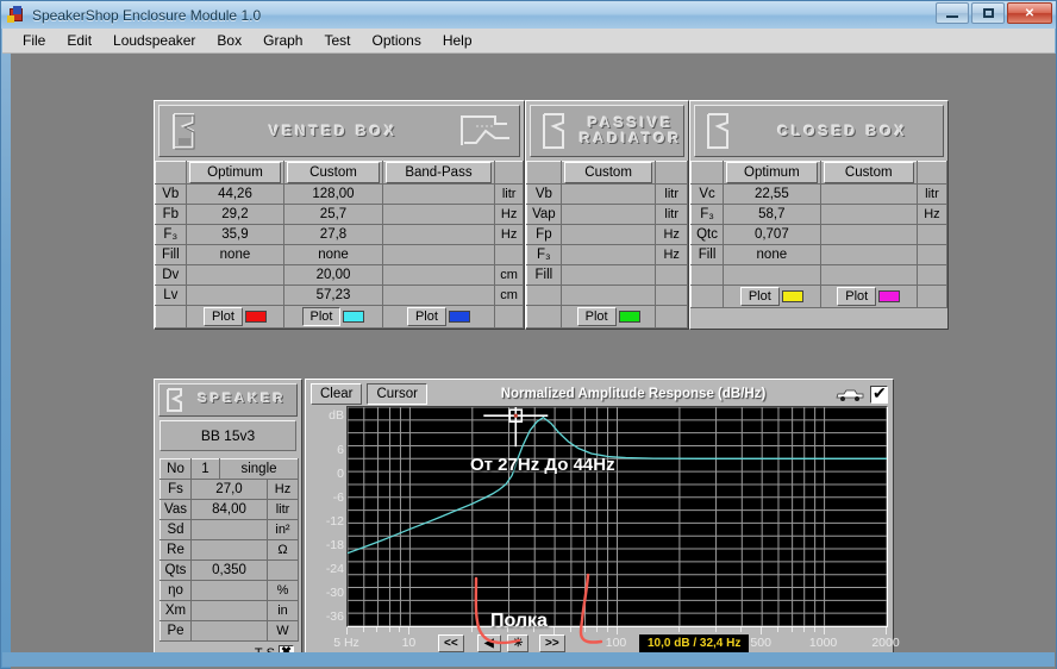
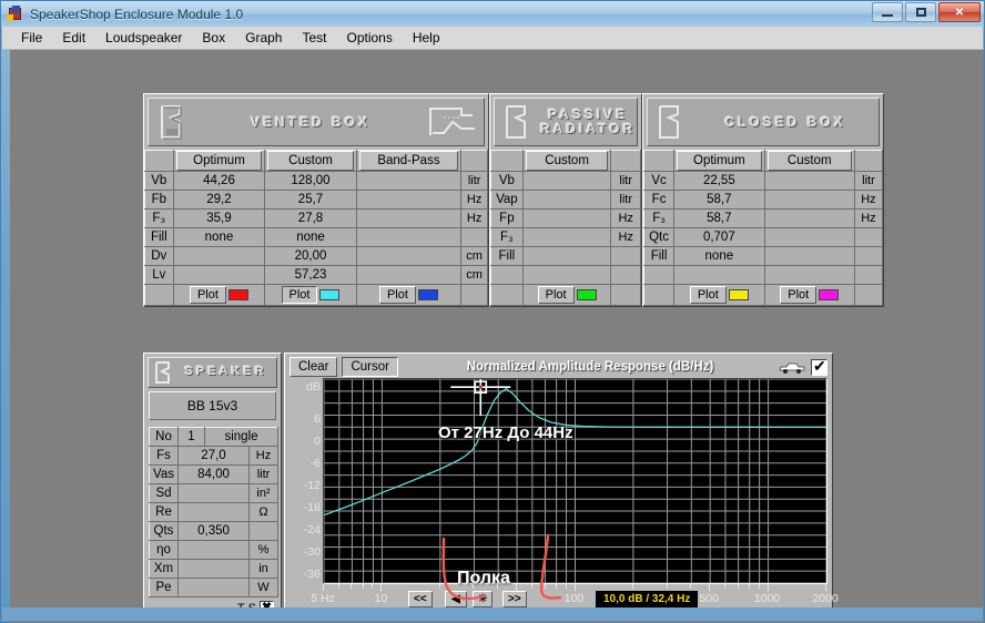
  SpeakerShop Enclosure Module 1.0
  ✕
  File
  Edit
  Loudspeaker
  Box
  Graph
  Test
  Options
  Help
  VENTED BOX
  	Optimum	Custom	Band-Pass
  Vb	44,26	128,00		litr
  Fb	29,2	25,7		Hz
  F₃	35,9	27,8		Hz
  Fill	none	none
  Dv		20,00		cm
  Lv		57,23		cm
  	Plot	Plot	Plot
  PASSIVE
  RADIATOR
  	Custom
  Vb		litr
  Vap		litr
  Fp		Hz
  F₃		Hz
  Fill
  	Plot
  CLOSED BOX
  	Optimum	Custom
  Vc	22,55		litr
+ Fc	58,7		Hz
  F₃	58,7		Hz
  Qtc	0,707
  Fill	none
  	Plot	Plot
  SPEAKER
  BB 15v3
  No	1	single
  Fs	27,0	Hz
  Vas	84,00	litr
  Sd		in²
  Re		Ω
  Qts	0,350
  ηo		%
  Xm		in
  Pe		W
  Clear
  Cursor
  Normalized Amplitude Response (dB/Hz)
  dB
  6
  0
  -6
  -12
  -18
  -24
  -30
  -36
  5 Hz
  10
  100
  500
  1000
  2000
  <<
  ◀
  ✳
  >>
  10,0 dB / 32,4 Hz
  Полка
  От 27Hz До 44Hz
